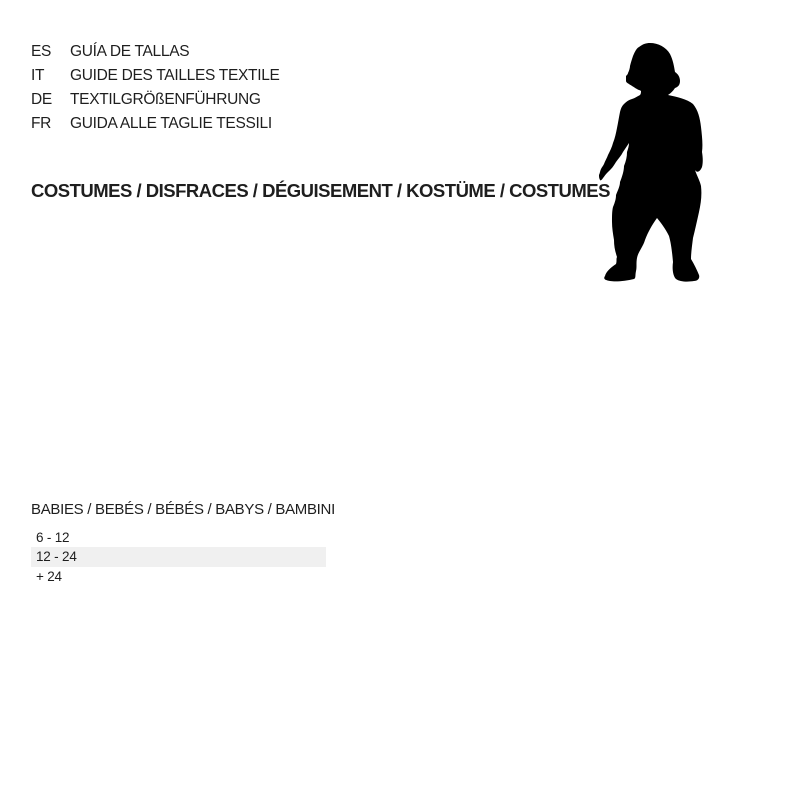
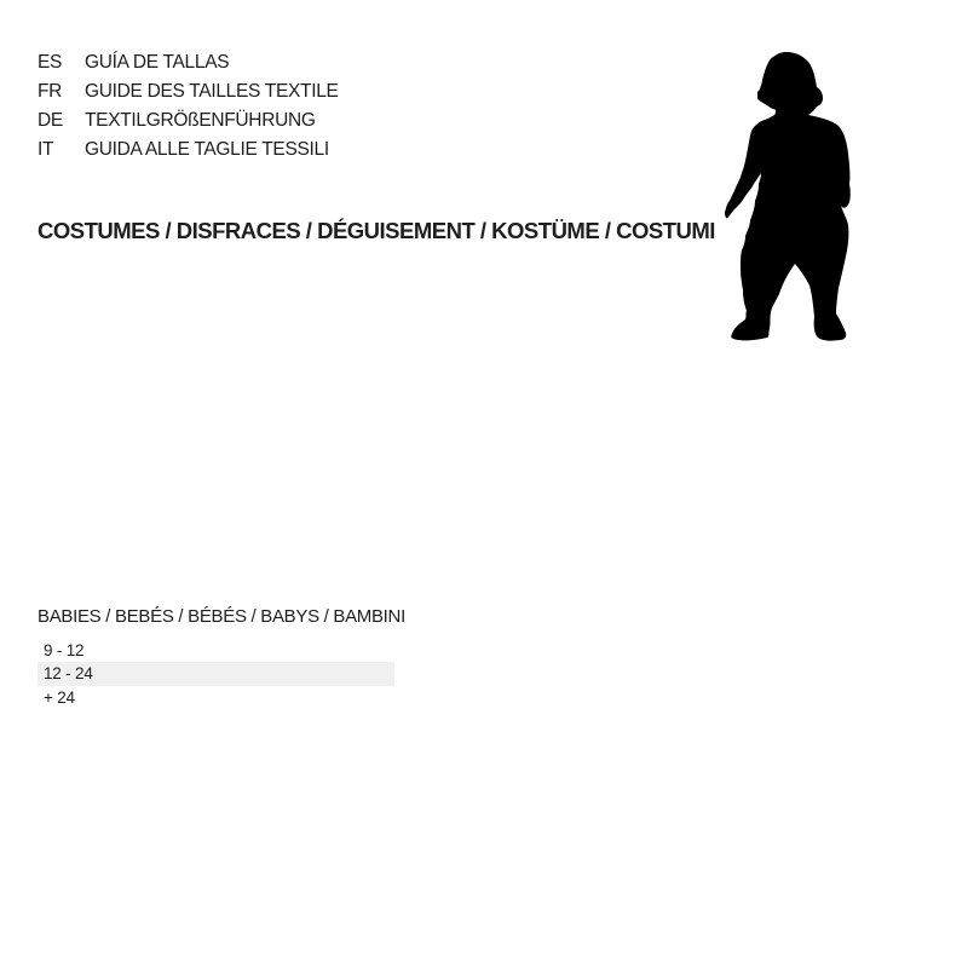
  ES
  GUÍA DE TALLAS
- IT
+ FR
  GUIDE DES TAILLES TEXTILE
  DE
  TEXTILGRÖßENFÜHRUNG
- FR
+ IT
  GUIDA ALLE TAGLIE TESSILI
- COSTUMES / DISFRACES / DÉGUISEMENT / KOSTÜME / COSTUMES
+ COSTUMES / DISFRACES / DÉGUISEMENT / KOSTÜME / COSTUMI
  BABIES / BEBÉS / BÉBÉS / BABYS / BAMBINI
- 6 - 12
+ 9 - 12
  12 - 24
  + 24
